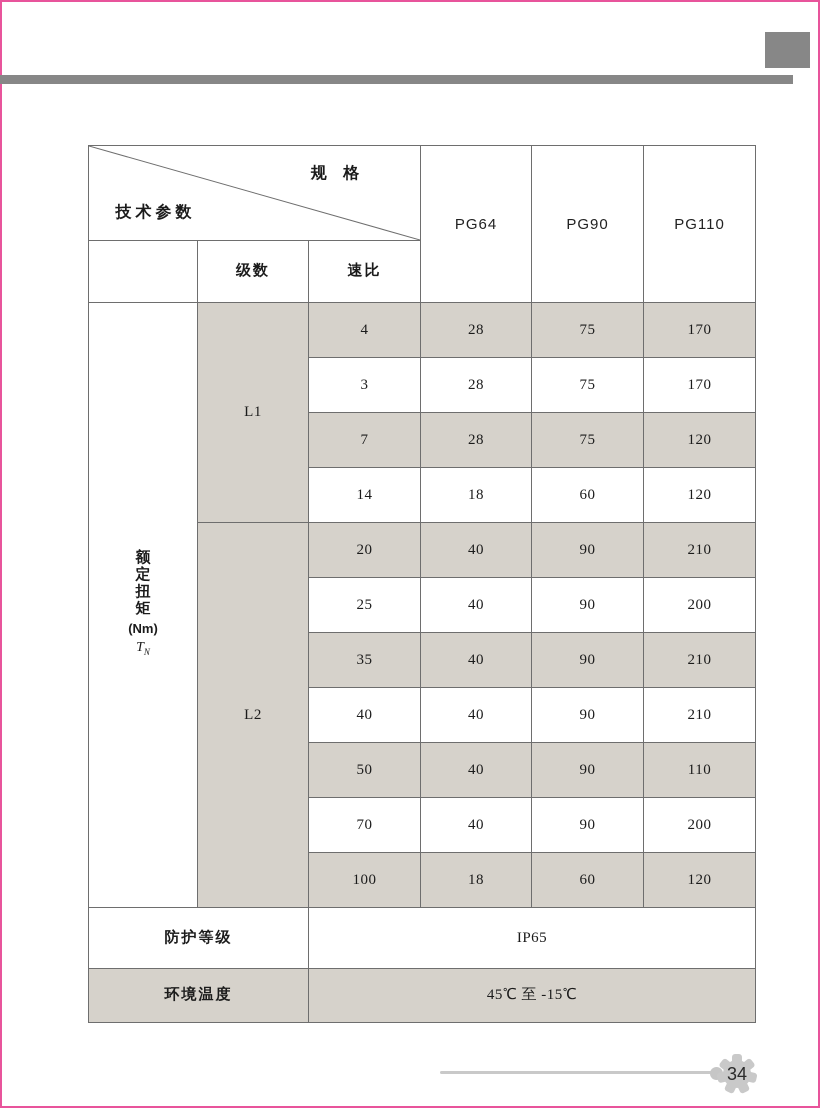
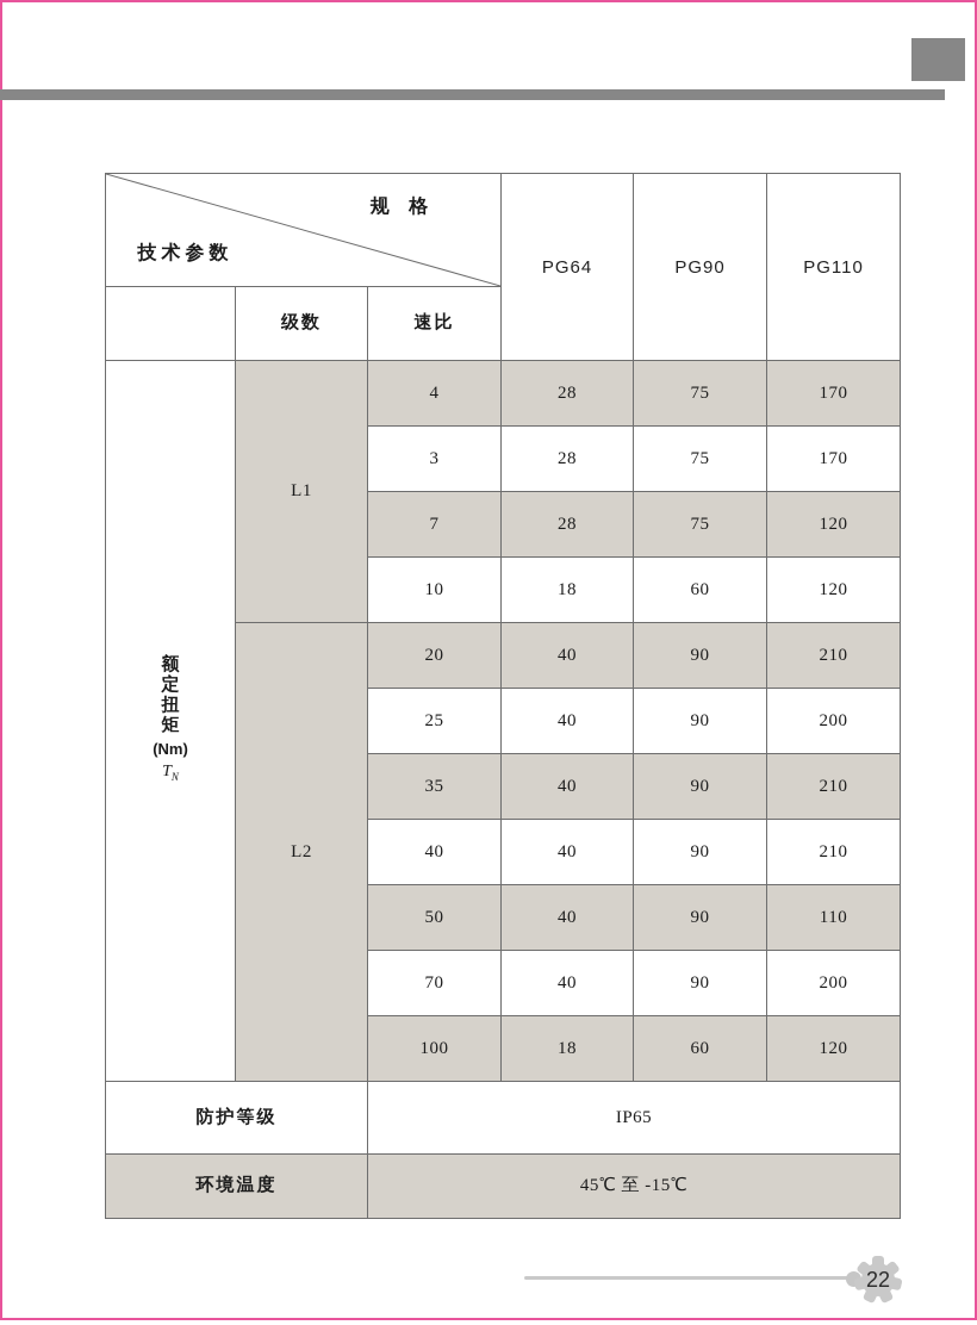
  规 格 技术参数	PG64	PG90	PG110
  	级数	速比
  额 定 扭 矩 (Nm) TN	L1	4	28	75	170
  3	28	75	170
  7	28	75	120
- 14	18	60	120
+ 10	18	60	120
  L2	20	40	90	210
  25	40	90	200
  35	40	90	210
  40	40	90	210
  50	40	90	110
  70	40	90	200
  100	18	60	120
  防护等级	IP65
  环境温度	45℃ 至 -15℃
- 34
+ 22
